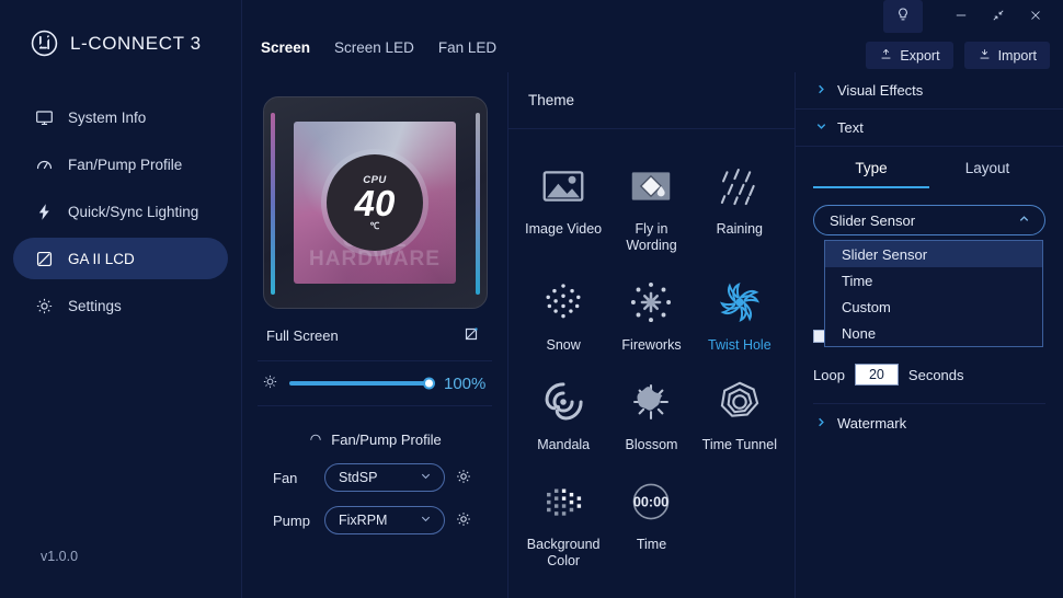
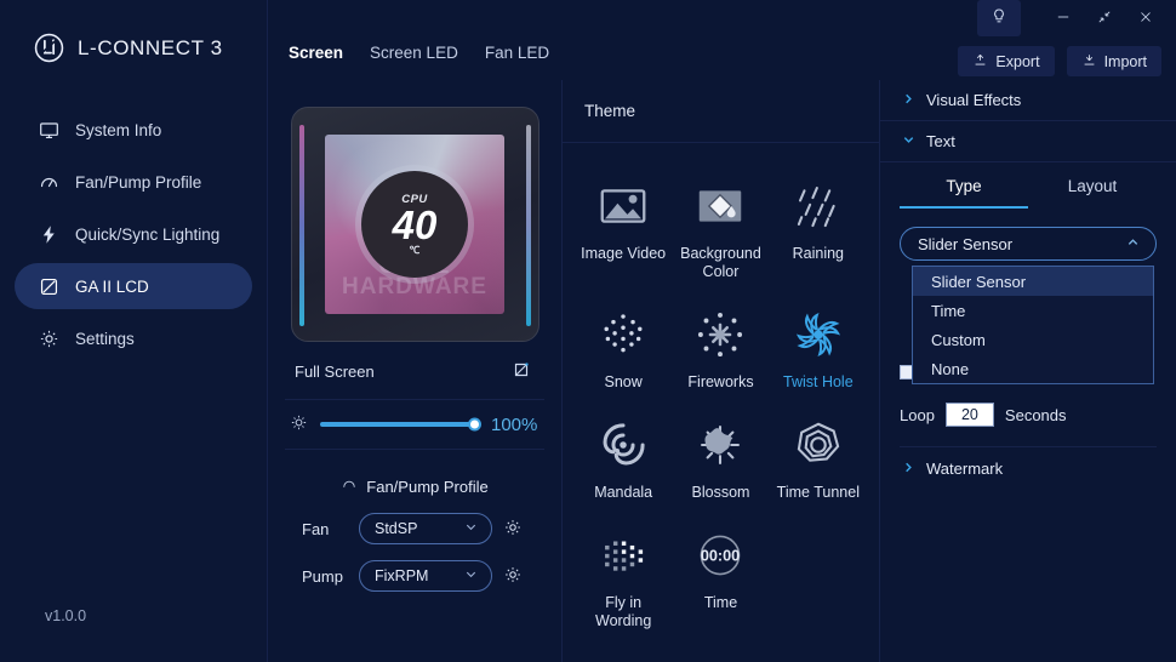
  L-CONNECT 3
  System Info
  Fan/Pump Profile
  Quick/Sync Lighting
  GA II LCD
  Settings
  v1.0.0
  Screen
  Screen LED
  Fan LED
  Export
  Import
  HARDWARE
  CPU
  40
  ℃
  Full Screen
  100%
  Fan/Pump Profile
  Fan
  StdSP
  Pump
  FixRPM
  Theme
  Image Video
- Fly in Wording
+ Background Color
  Raining
  Snow
  Fireworks
  Twist Hole
  Mandala
  Blossom
  Time Tunnel
- Background Color
+ Fly in Wording
  00:00
  Time
  Visual Effects
  Text
  Type
  Layout
  Slider Sensor
  Slider Sensor
  Time
  Custom
  None
  Loop
  20
  Seconds
  Watermark
